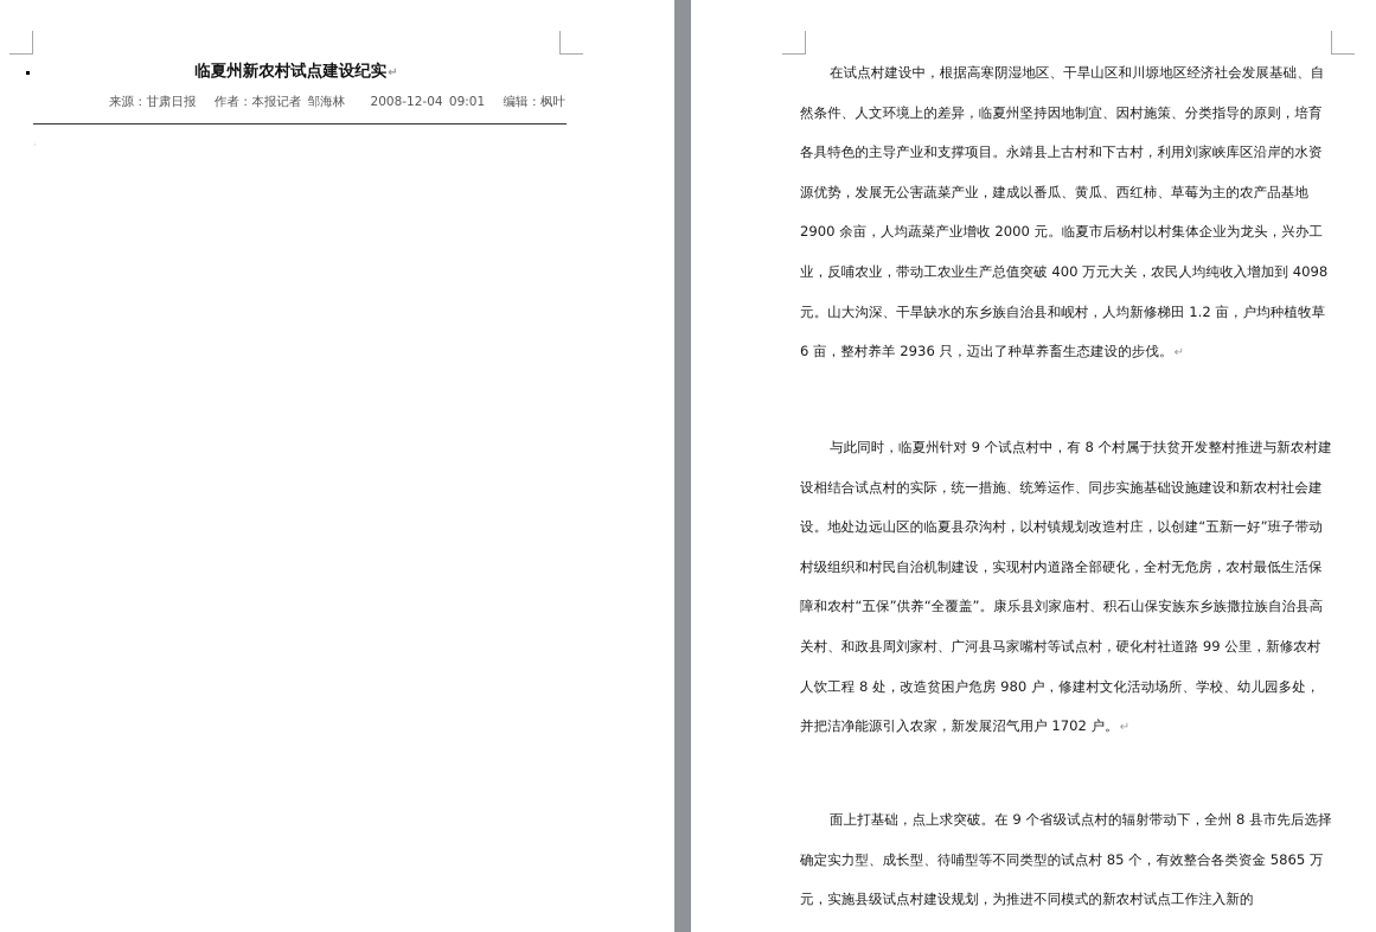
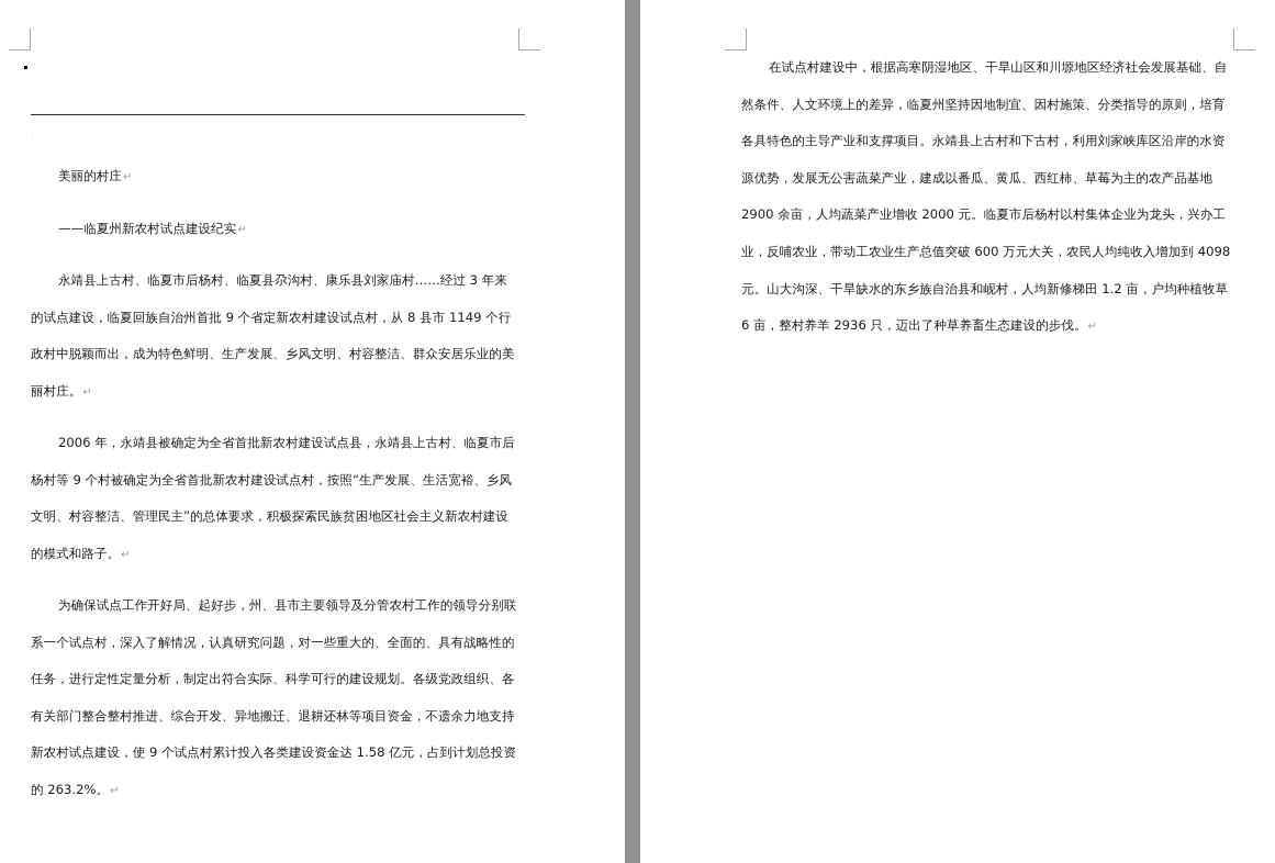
- 临夏州新农村试点建设纪实↵
- 来源：甘肃日报 作者：本报记者 邹海林 2008-12-04 09:01 编辑：枫叶
  ·
+ 美丽的村庄↵
+ ——临夏州新农村试点建设纪实↵
+ 永靖县上古村、临夏市后杨村、临夏县尕沟村、康乐县刘家庙村……经过 3 年来的试点建设，临夏回族自治州首批 9 个省定新农村建设试点村，从 8 县市 1149 个行政村中脱颖而出，成为特色鲜明、生产发展、乡风文明、村容整洁、群众安居乐业的美丽村庄。↵
+ 2006 年，永靖县被确定为全省首批新农村建设试点县，永靖县上古村、临夏市后杨村等 9 个村被确定为全省首批新农村建设试点村，按照“生产发展、生活宽裕、乡风文明、村容整洁、管理民主”的总体要求，积极探索民族贫困地区社会主义新农村建设的模式和路子。↵
+ 为确保试点工作开好局、起好步，州、县市主要领导及分管农村工作的领导分别联系一个试点村，深入了解情况，认真研究问题，对一些重大的、全面的、具有战略性的任务，进行定性定量分析，制定出符合实际、科学可行的建设规划。各级党政组织、各有关部门整合整村推进、综合开发、异地搬迁、退耕还林等项目资金，不遗余力地支持新农村试点建设，使 9 个试点村累计投入各类建设资金达 1.58 亿元，占到计划总投资的 263.2%。↵
- 在试点村建设中，根据高寒阴湿地区、干旱山区和川塬地区经济社会发展基础、自然条件、人文环境上的差异，临夏州坚持因地制宜、因村施策、分类指导的原则，培育各具特色的主导产业和支撑项目。永靖县上古村和下古村，利用刘家峡库区沿岸的水资源优势，发展无公害蔬菜产业，建成以番瓜、黄瓜、西红柿、草莓为主的农产品基地 2900 余亩，人均蔬菜产业增收 2000 元。临夏市后杨村以村集体企业为龙头，兴办工业，反哺农业，带动工农业生产总值突破 400 万元大关，农民人均纯收入增加到 4098 元。山大沟深、干旱缺水的东乡族自治县和岘村，人均新修梯田 1.2 亩，户均种植牧草 6 亩，整村养羊 2936 只，迈出了种草养畜生态建设的步伐。↵
+ 在试点村建设中，根据高寒阴湿地区、干旱山区和川塬地区经济社会发展基础、自然条件、人文环境上的差异，临夏州坚持因地制宜、因村施策、分类指导的原则，培育各具特色的主导产业和支撑项目。永靖县上古村和下古村，利用刘家峡库区沿岸的水资源优势，发展无公害蔬菜产业，建成以番瓜、黄瓜、西红柿、草莓为主的农产品基地 2900 余亩，人均蔬菜产业增收 2000 元。临夏市后杨村以村集体企业为龙头，兴办工业，反哺农业，带动工农业生产总值突破 600 万元大关，农民人均纯收入增加到 4098 元。山大沟深、干旱缺水的东乡族自治县和岘村，人均新修梯田 1.2 亩，户均种植牧草 6 亩，整村养羊 2936 只，迈出了种草养畜生态建设的步伐。↵
- 与此同时，临夏州针对 9 个试点村中，有 8 个村属于扶贫开发整村推进与新农村建设相结合试点村的实际，统一措施、统筹运作、同步实施基础设施建设和新农村社会建设。地处边远山区的临夏县尕沟村，以村镇规划改造村庄，以创建“五新一好”班子带动村级组织和村民自治机制建设，实现村内道路全部硬化，全村无危房，农村最低生活保障和农村“五保”供养“全覆盖”。康乐县刘家庙村、积石山保安族东乡族撒拉族自治县高关村、和政县周刘家村、广河县马家嘴村等试点村，硬化村社道路 99 公里，新修农村人饮工程 8 处，改造贫困户危房 980 户，修建村文化活动场所、学校、幼儿园多处，并把洁净能源引入农家，新发展沼气用户 1702 户。↵
- 面上打基础，点上求突破。在 9 个省级试点村的辐射带动下，全州 8 县市先后选择确定实力型、成长型、待哺型等不同类型的试点村 85 个，有效整合各类资金 5865 万元，实施县级试点村建设规划，为推进不同模式的新农村试点工作注入新的
